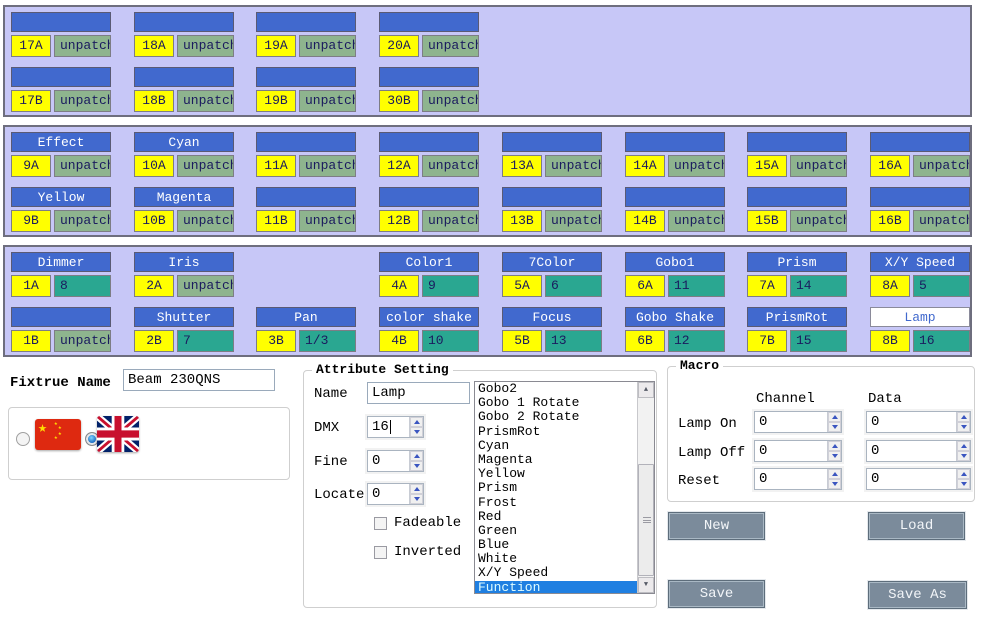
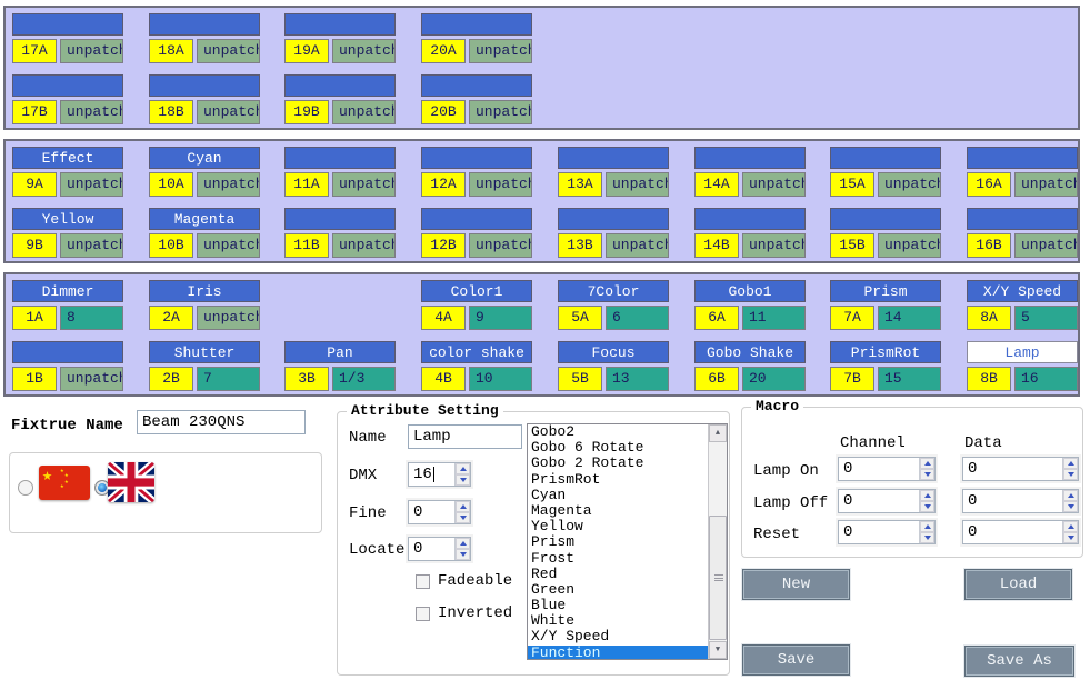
  17A
  unpatch
  18A
  unpatch
  19A
  unpatch
  20A
  unpatch
  17B
  unpatch
  18B
  unpatch
  19B
  unpatch
- 30B
+ 20B
  unpatch
  Effect
  9A
  unpatch
  Cyan
  10A
  unpatch
  11A
  unpatch
  12A
  unpatch
  13A
  unpatch
  14A
  unpatch
  15A
  unpatch
  16A
  unpatch
  Yellow
  9B
  unpatch
  Magenta
  10B
  unpatch
  11B
  unpatch
  12B
  unpatch
  13B
  unpatch
  14B
  unpatch
  15B
  unpatch
  16B
  unpatch
  Dimmer
  1A
  8
  Iris
  2A
  unpatch
  Color1
  4A
  9
  7Color
  5A
  6
  Gobo1
  6A
  11
  Prism
  7A
  14
  X/Y Speed
  8A
  5
  1B
  unpatch
  Shutter
  2B
  7
  Pan
  3B
  1/3
  color shake
  4B
  10
  Focus
  5B
  13
  Gobo Shake
  6B
- 12
+ 20
  PrismRot
  7B
  15
  Lamp
  8B
  16
  Fixtrue Name
  Beam 230QNS
  ★
  Attribute Setting
  Name
  Lamp
  DMX
  16
  Fine
  0
  Locate
  0
  Fadeable
  Inverted
  Gobo2
- Gobo 1 Rotate
+ Gobo 6 Rotate
  Gobo 2 Rotate
  PrismRot
  Cyan
  Magenta
  Yellow
  Prism
  Frost
  Red
  Green
  Blue
  White
  X/Y Speed
  Function
  ▲
  ▼
  Macro
  Channel
  Data
  Lamp On
  0
  0
  Lamp Off
  0
  0
  Reset
  0
  0
  New
  Load
  Save
  Save As
